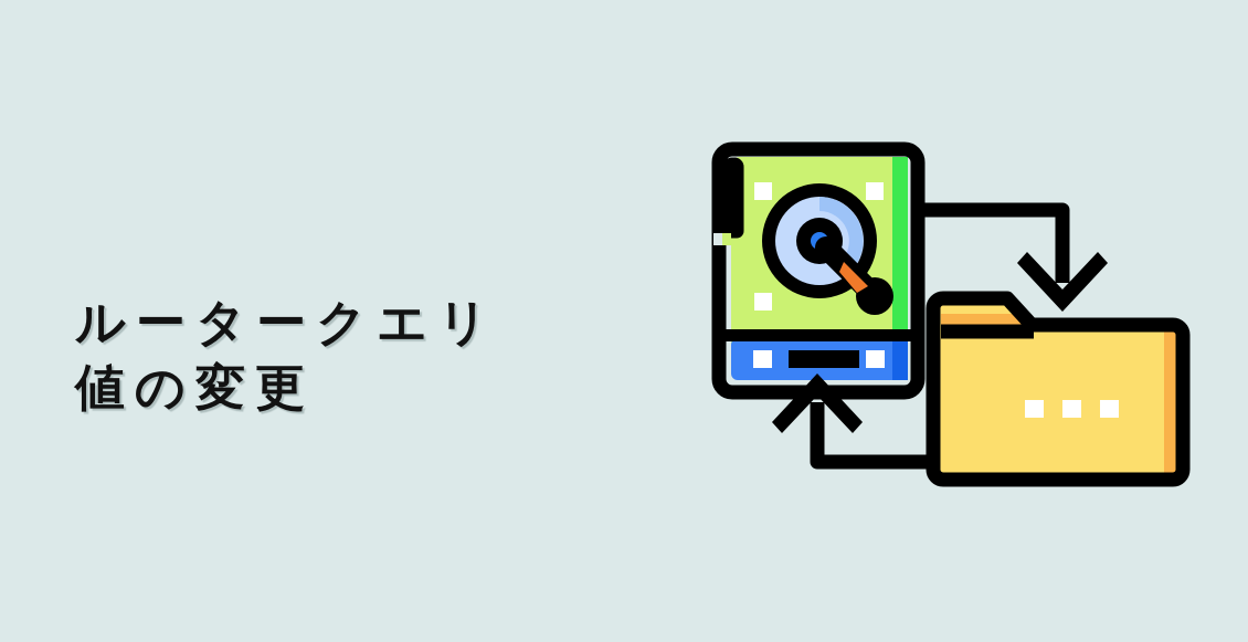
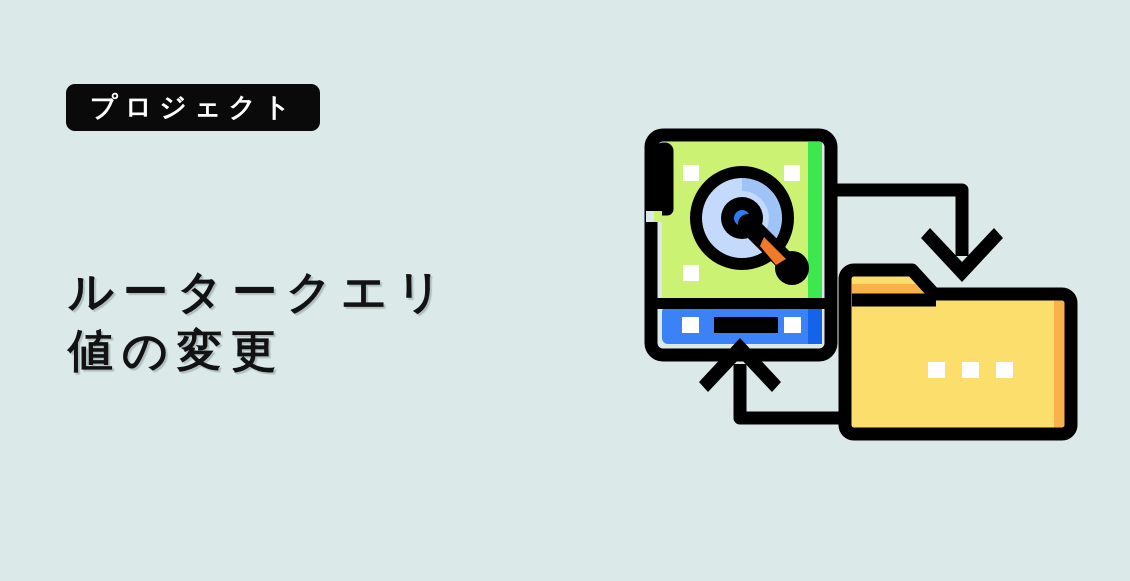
+ プロジェクト
  ルータークエリ
  値の変更
